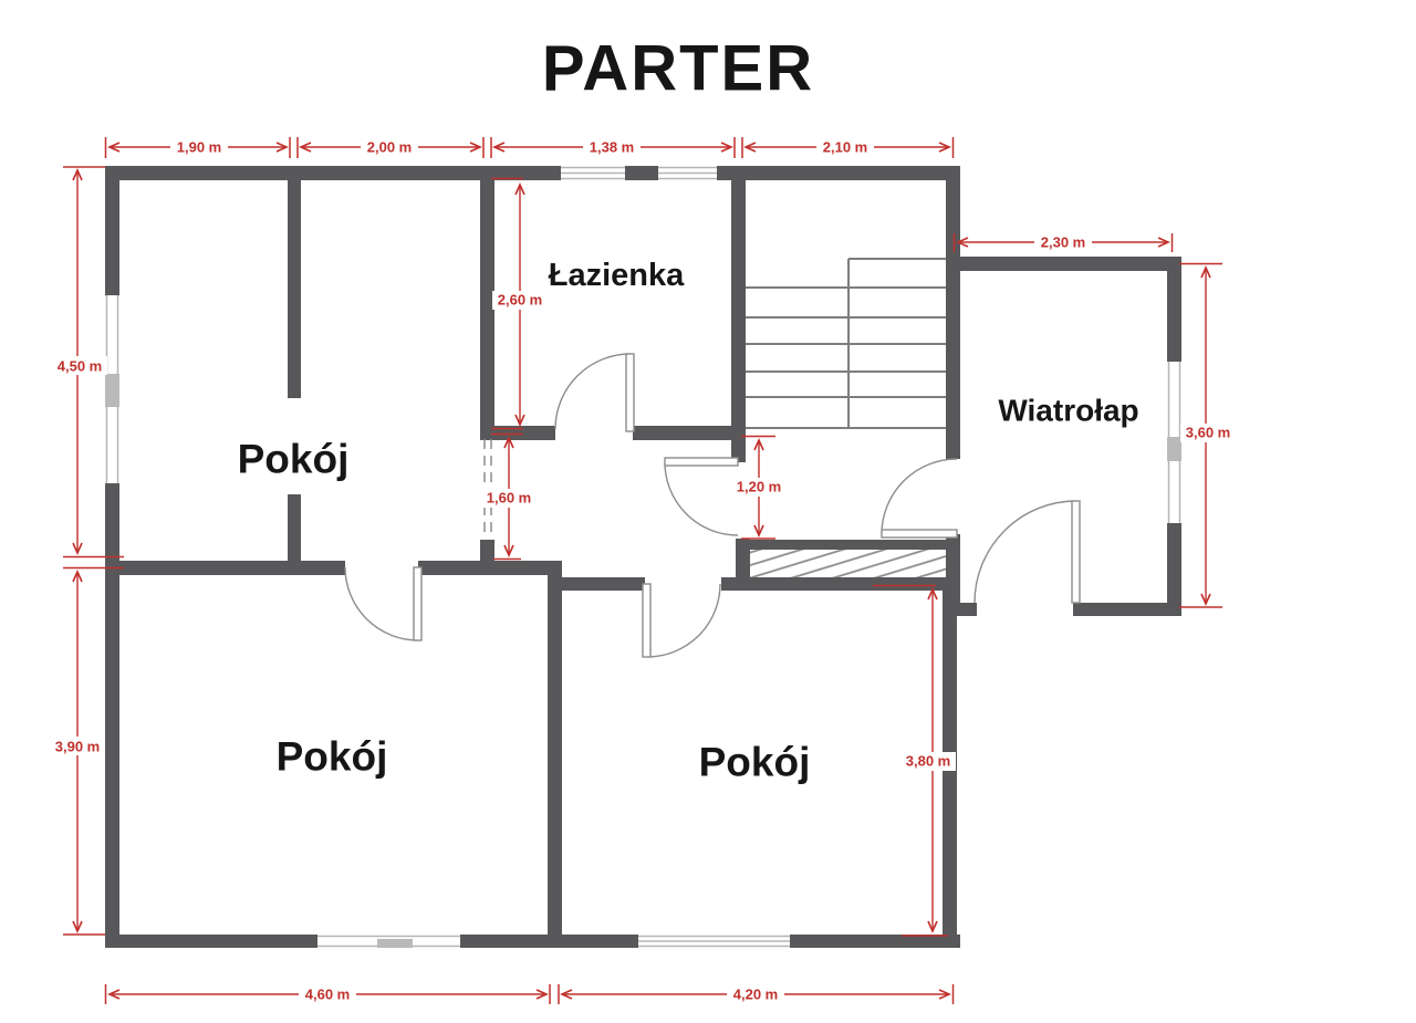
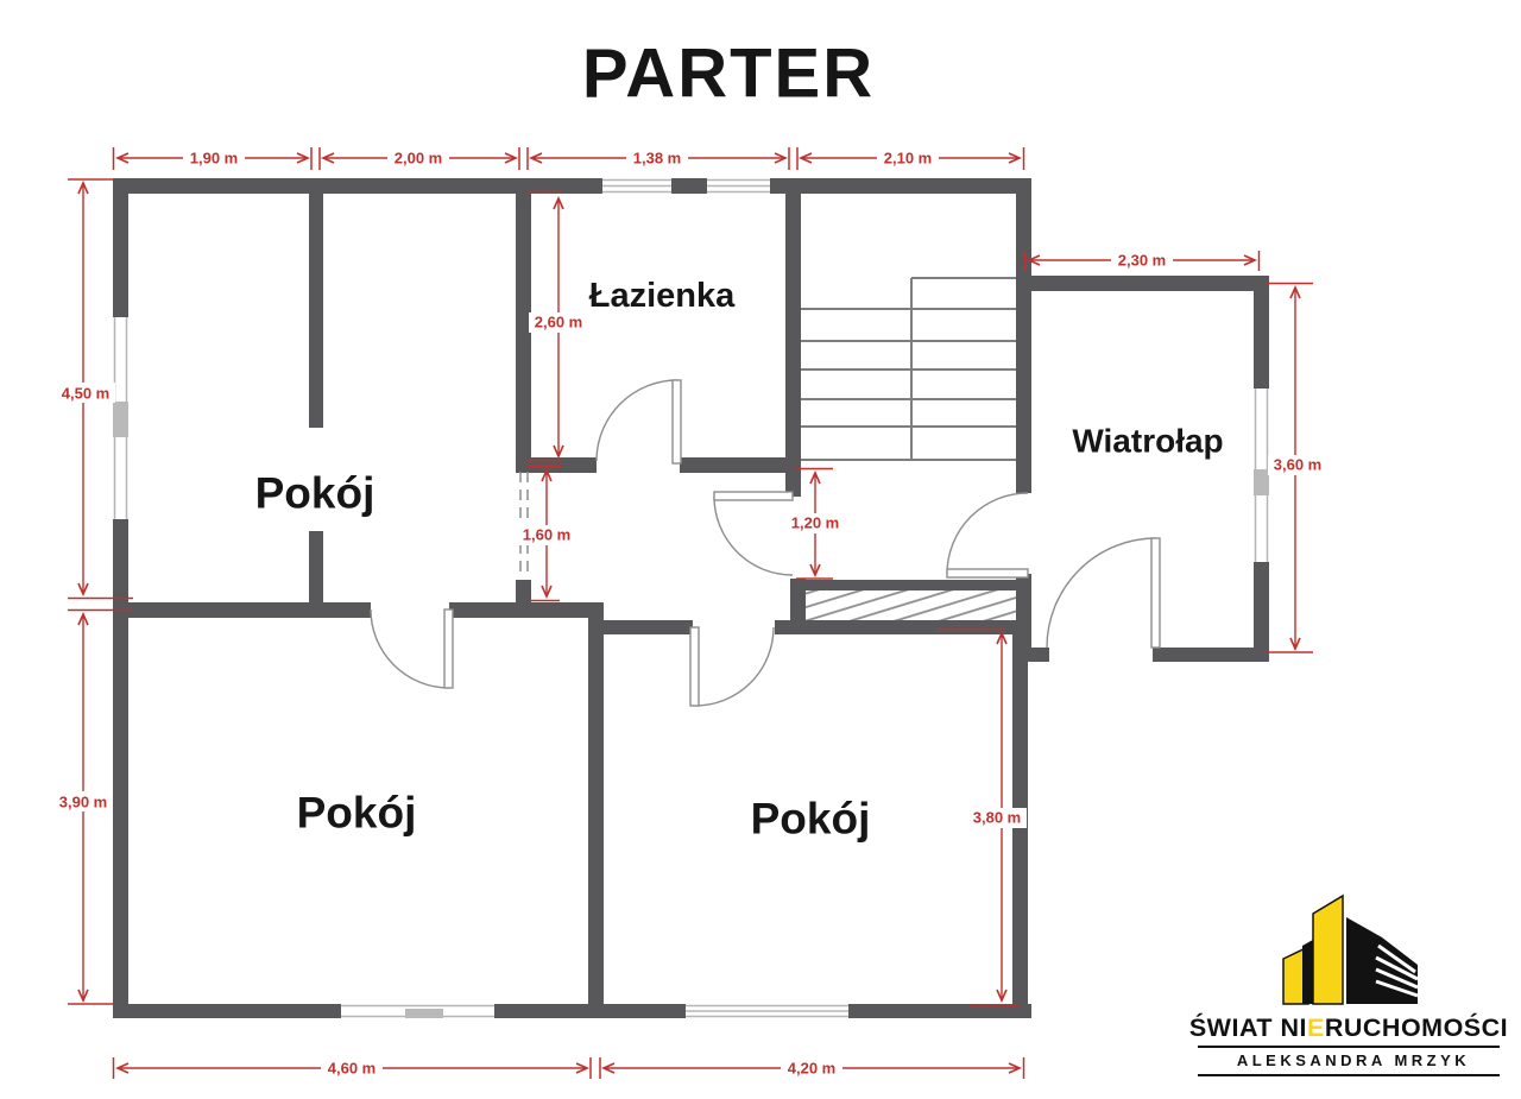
  PARTER
  1,90 m
  2,00 m
  1,38 m
  2,10 m
  4,50 m
  3,90 m
  2,30 m
  3,60 m
  2,60 m
  1,60 m
  1,20 m
  3,80 m
  4,60 m
  4,20 m
  Pokój
  Łazienka
  Wiatrołap
  Pokój
  Pokój
+ ŚWIAT NIERUCHOMOŚCI
+ ALEKSANDRA MRZYK
